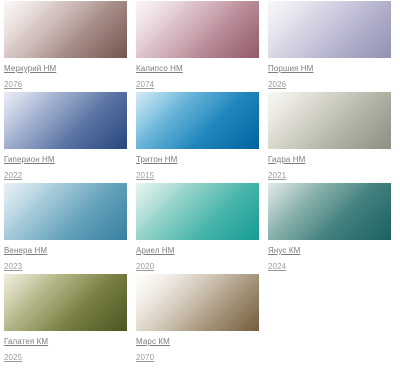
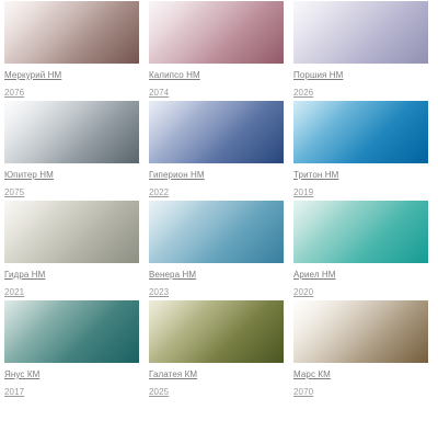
  Меркурий НМ
  2076
  Калипсо НМ
  2074
  Поршия НМ
  2026
+ Юпитер НМ
+ 2075
  Гиперион НМ
  2022
  Тритон НМ
- 2015
+ 2019
  Гидра НМ
  2021
  Венера НМ
  2023
  Ариел НМ
  2020
  Янус КМ
- 2024
+ 2017
  Галатея КМ
  2025
  Марс КМ
  2070
